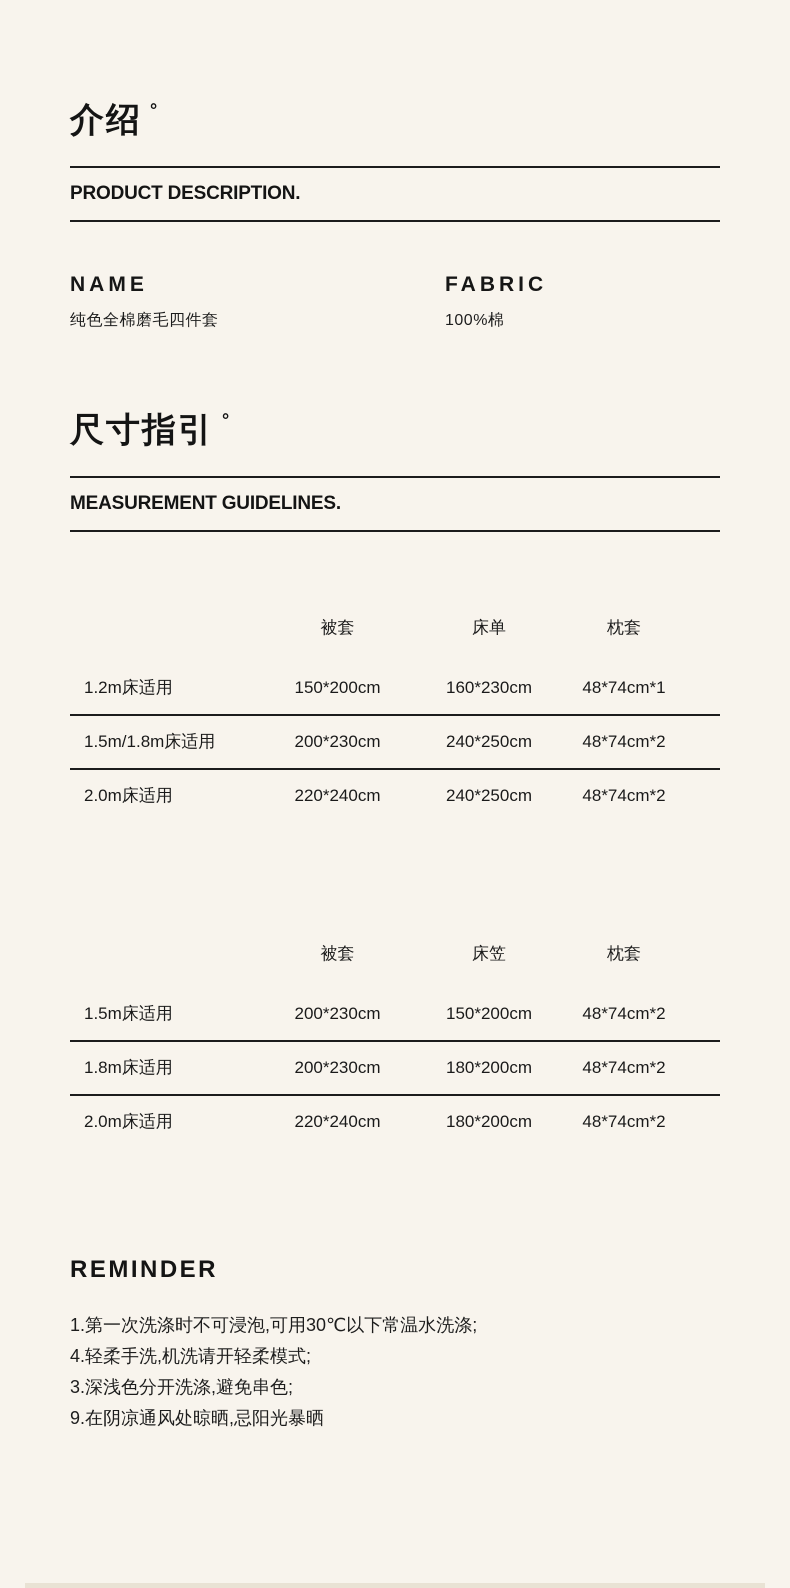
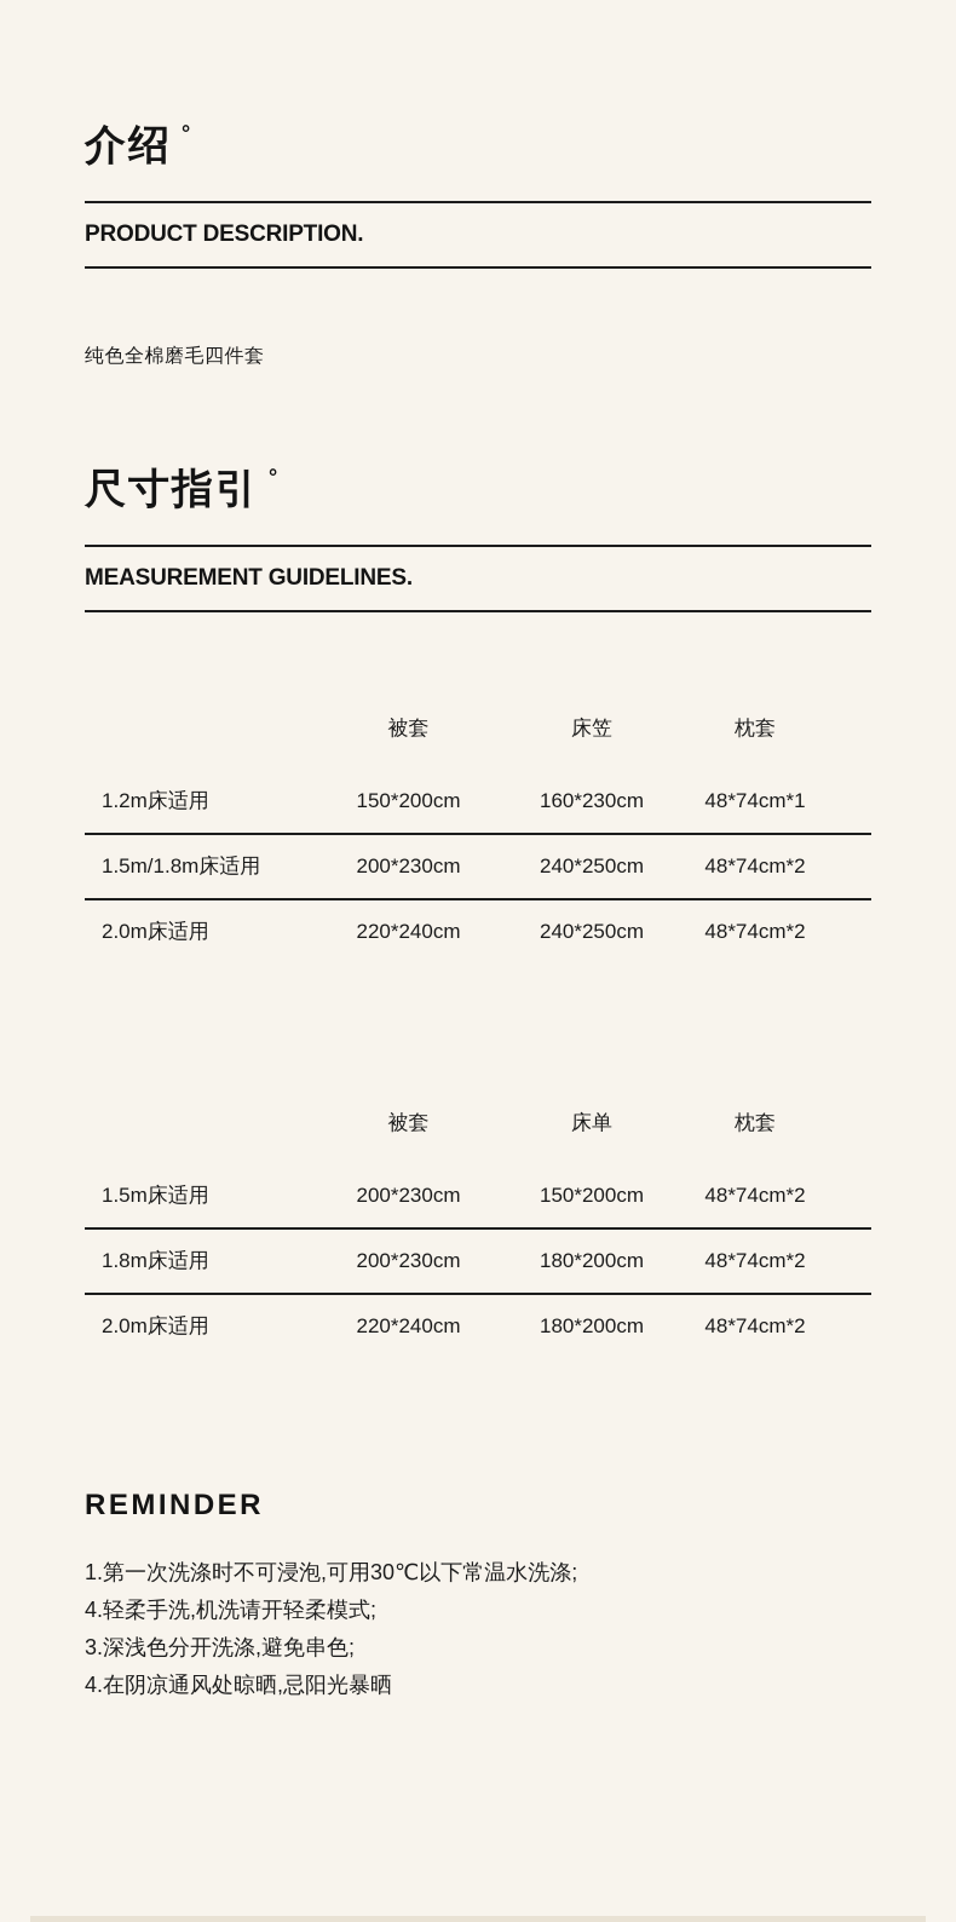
  介绍 °
  PRODUCT DESCRIPTION.
- NAME
  纯色全棉磨毛四件套
- FABRIC
- 100%棉
  尺寸指引 °
  MEASUREMENT GUIDELINES.
  被套
- 床单
+ 床笠
  枕套
  1.2m床适用
  150*200cm
  160*230cm
  48*74cm*1
  1.5m/1.8m床适用
  200*230cm
  240*250cm
  48*74cm*2
  2.0m床适用
  220*240cm
  240*250cm
  48*74cm*2
  被套
- 床笠
+ 床单
  枕套
  1.5m床适用
  200*230cm
  150*200cm
  48*74cm*2
  1.8m床适用
  200*230cm
  180*200cm
  48*74cm*2
  2.0m床适用
  220*240cm
  180*200cm
  48*74cm*2
  REMINDER
  1.第一次洗涤时不可浸泡,可用30℃以下常温水洗涤;
  4.轻柔手洗,机洗请开轻柔模式;
  3.深浅色分开洗涤,避免串色;
- 9.在阴凉通风处晾晒,忌阳光暴晒
+ 4.在阴凉通风处晾晒,忌阳光暴晒
